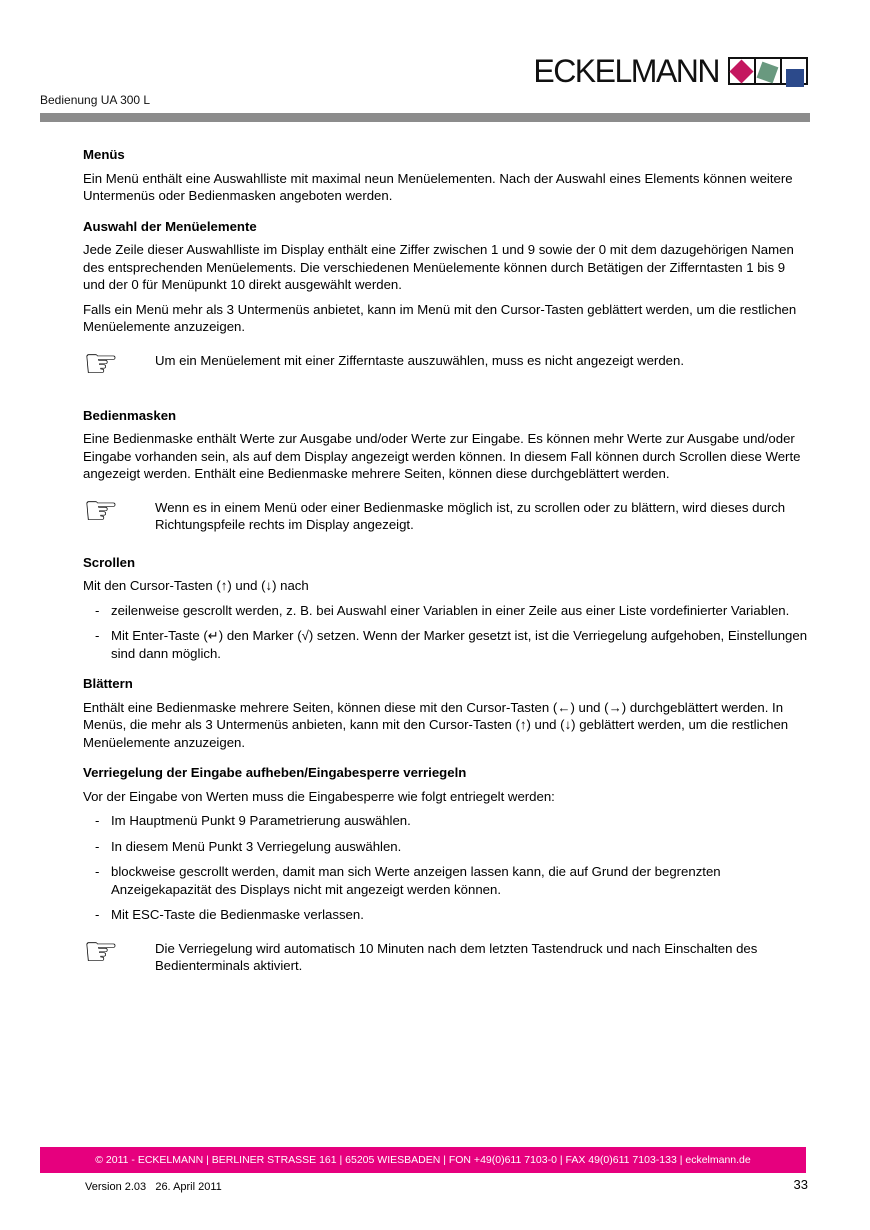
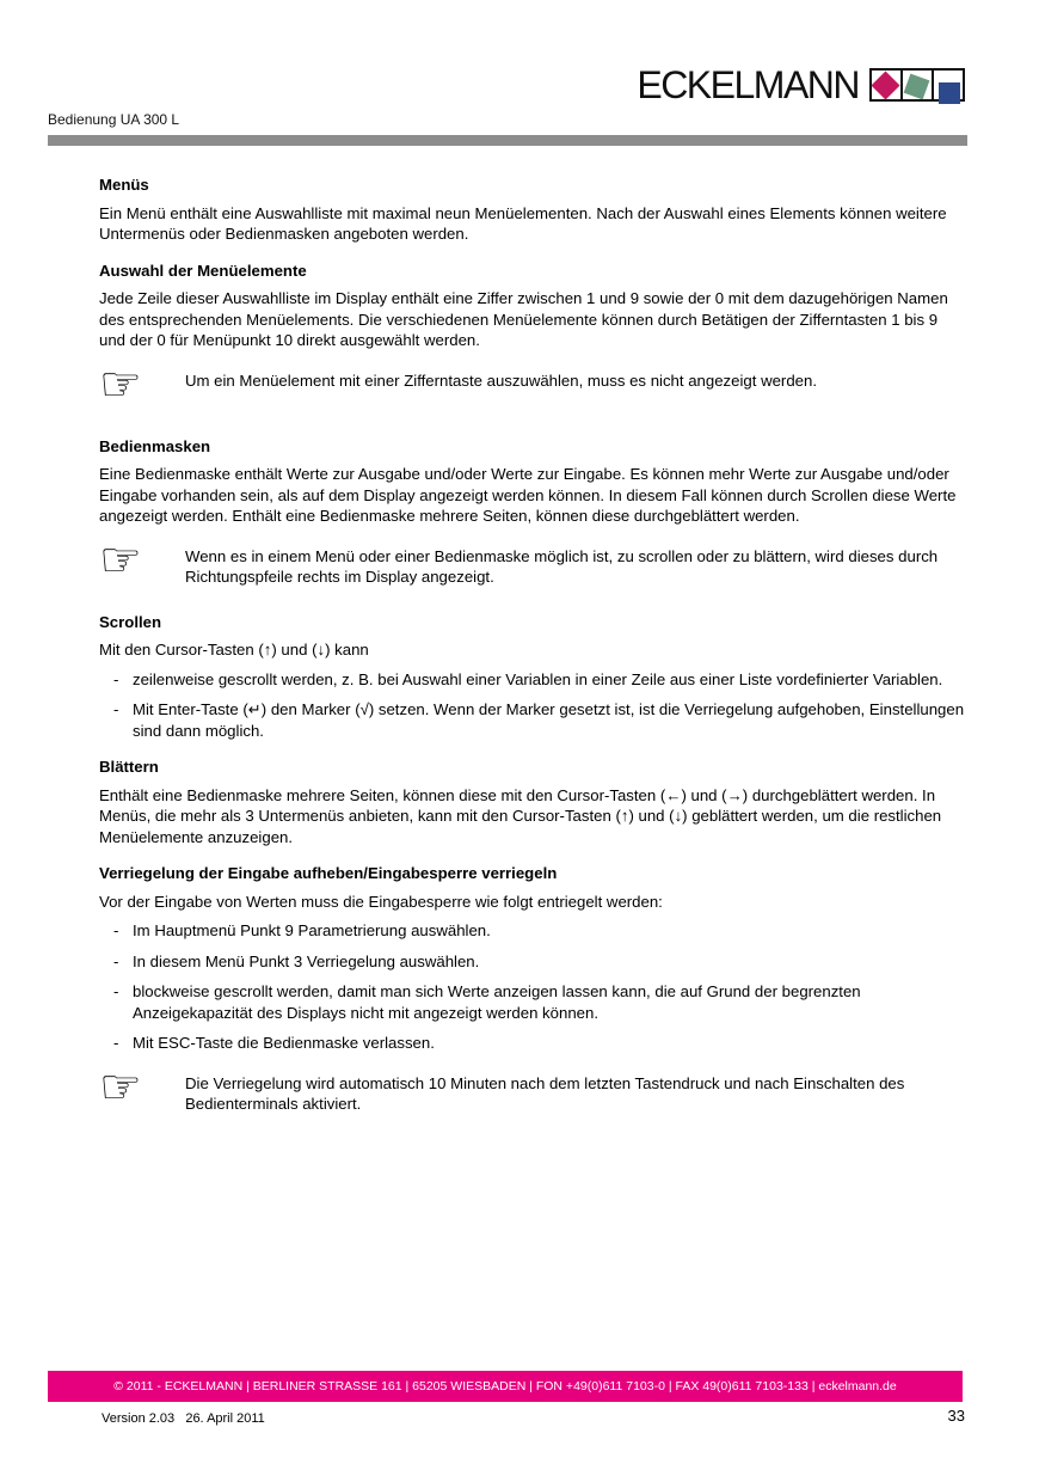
  ECKELMANN
  Bedienung UA 300 L
  Menüs
  Ein Menü enthält eine Auswahlliste mit maximal neun Menüelementen. Nach der Auswahl eines Elements können weitere Untermenüs oder Bedienmasken angeboten werden.
  Auswahl der Menüelemente
  Jede Zeile dieser Auswahlliste im Display enthält eine Ziffer zwischen 1 und 9 sowie der 0 mit dem dazugehörigen Namen des entsprechenden Menüelements. Die verschiedenen Menüelemente können durch Betätigen der Zifferntasten 1 bis 9 und der 0 für Menüpunkt 10 direkt ausgewählt werden.
- Falls ein Menü mehr als 3 Untermenüs anbietet, kann im Menü mit den Cursor-Tasten geblättert werden, um die restlichen Menüelemente anzuzeigen.
  ☞
  Um ein Menüelement mit einer Zifferntaste auszuwählen, muss es nicht angezeigt werden.
  Bedienmasken
  Eine Bedienmaske enthält Werte zur Ausgabe und/oder Werte zur Eingabe. Es können mehr Werte zur Ausgabe und/oder Eingabe vorhanden sein, als auf dem Display angezeigt werden können. In diesem Fall können durch Scrollen diese Werte angezeigt werden. Enthält eine Bedienmaske mehrere Seiten, können diese durchgeblättert werden.
  ☞
  Wenn es in einem Menü oder einer Bedienmaske möglich ist, zu scrollen oder zu blättern, wird dieses durch Richtungspfeile rechts im Display angezeigt.
  Scrollen
- Mit den Cursor-Tasten (↑) und (↓) nach
+ Mit den Cursor-Tasten (↑) und (↓) kann
  -
  zeilenweise gescrollt werden, z. B. bei Auswahl einer Variablen in einer Zeile aus einer Liste vordefinierter Variablen.
  -
  Mit Enter-Taste (↵) den Marker (√) setzen. Wenn der Marker gesetzt ist, ist die Verriegelung aufgehoben, Einstellungen sind dann möglich.
  Blättern
  Enthält eine Bedienmaske mehrere Seiten, können diese mit den Cursor-Tasten (←) und (→) durchgeblättert werden. In Menüs, die mehr als 3 Untermenüs anbieten, kann mit den Cursor-Tasten (↑) und (↓) geblättert werden, um die restlichen Menüelemente anzuzeigen.
  Verriegelung der Eingabe aufheben/Eingabesperre verriegeln
  Vor der Eingabe von Werten muss die Eingabesperre wie folgt entriegelt werden:
  -
  Im Hauptmenü Punkt 9 Parametrierung auswählen.
  -
  In diesem Menü Punkt 3 Verriegelung auswählen.
  -
  blockweise gescrollt werden, damit man sich Werte anzeigen lassen kann, die auf Grund der begrenzten Anzeigekapazität des Displays nicht mit angezeigt werden können.
  -
  Mit ESC-Taste die Bedienmaske verlassen.
  ☞
  Die Verriegelung wird automatisch 10 Minuten nach dem letzten Tastendruck und nach Einschalten des Bedienterminals aktiviert.
  © 2011 - ECKELMANN | BERLINER STRASSE 161 | 65205 WIESBADEN | FON +49(0)611 7103-0 | FAX 49(0)611 7103-133 | eckelmann.de
  Version 2.03 26. April 2011
  33
